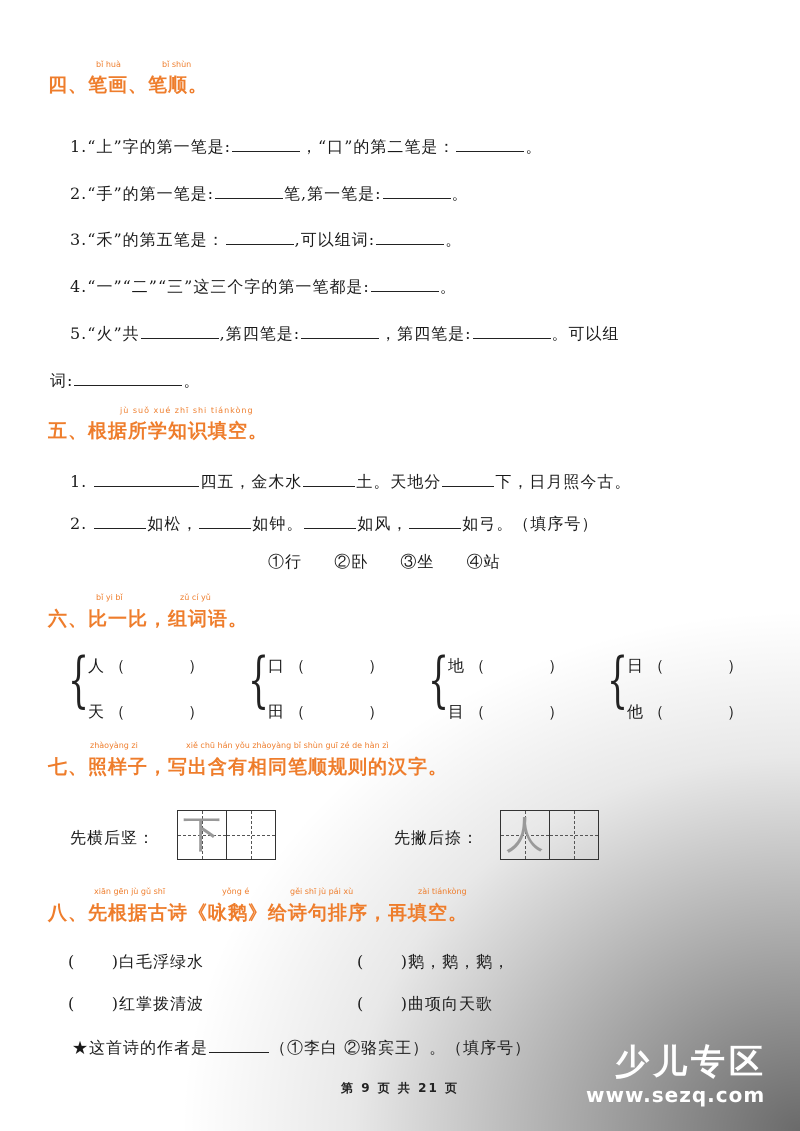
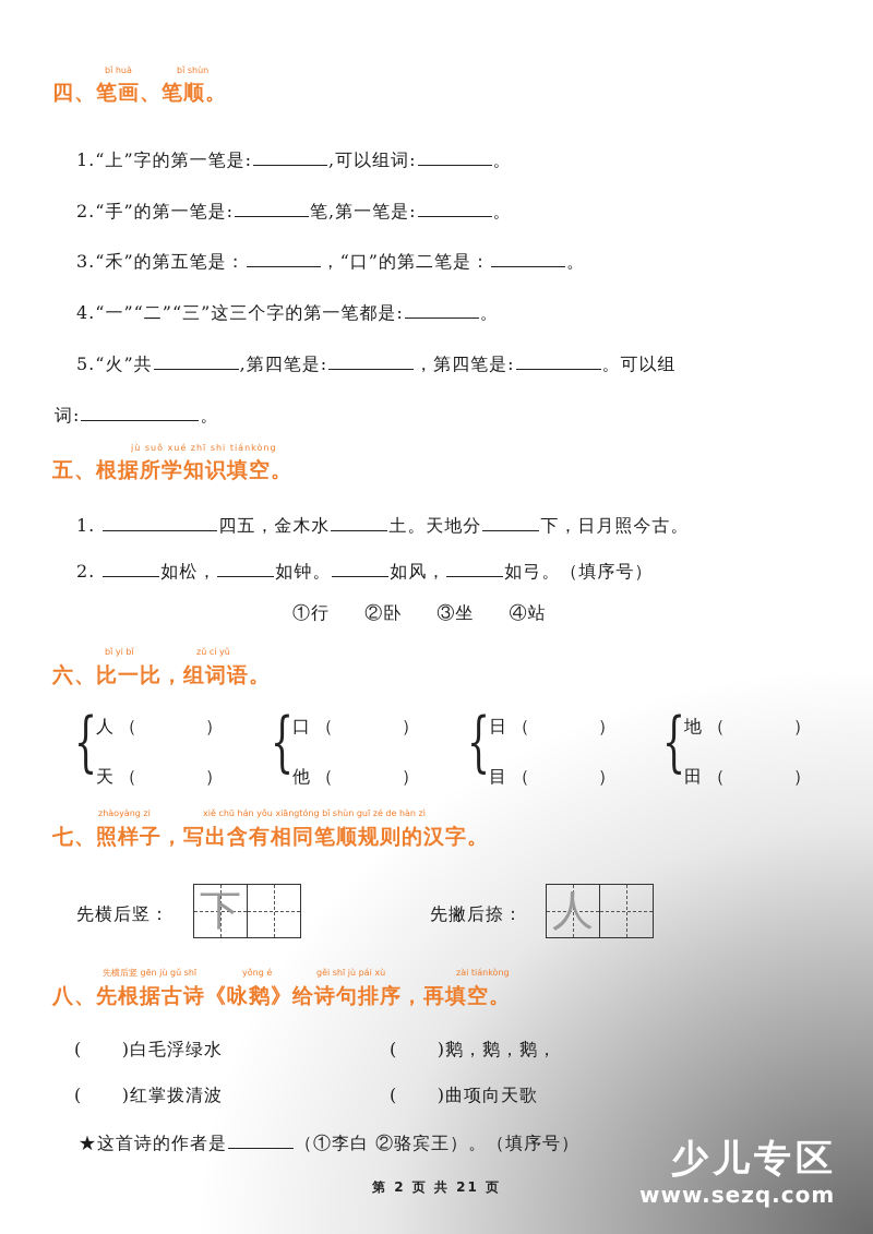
  bǐ huà
  bǐ shùn
  四、笔画、笔顺。
- 1.“上”字的第一笔是: ，“口”的第二笔是： 。
+ 1.“上”字的第一笔是: ,可以组词: 。
  2.“手”的第一笔是: 笔,第一笔是: 。
- 3.“禾”的第五笔是： ,可以组词: 。
+ 3.“禾”的第五笔是： ，“口”的第二笔是： 。
  4.“一”“二”“三”这三个字的第一笔都是: 。
  5.“火”共 ,第四笔是: ，第四笔是: 。可以组
  词: 。
  jù suǒ xué zhī shi tiánkòng
  五、根据所学知识填空。
  1. 四五，金木水 土。天地分 下，日月照今古。
  2. 如松， 如钟。 如风， 如弓。（填序号）
  ①行 ②卧 ③坐 ④站
  bǐ yi bǐ
  zǔ cí yǔ
  六、比一比，组词语。
  {
  人 （
  ）
  天 （
  ）
  {
  口 （
  ）
- 田 （
+ 他 （
  ）
  {
- 地 （
+ 日 （
  ）
  目 （
  ）
  {
- 日 （
+ 地 （
  ）
- 他 （
+ 田 （
  ）
  zhàoyàng zi
- xiě chū hán yǒu zhàoyàng bǐ shùn guī zé de hàn zì
+ xiě chū hán yǒu xiāngtóng bǐ shùn guī zé de hàn zì
  七、照样子，写出含有相同笔顺规则的汉字。
  先横后竖：
  下
  先撇后捺：
  人
- xiān gēn jù gǔ shī
+ 先横后竖 gēn jù gǔ shī
  yǒng é
  gěi shī jù pái xù
  zài tiánkòng
  八、先根据古诗《咏鹅》给诗句排序，再填空。
  ( )白毛浮绿水
  ( )鹅，鹅，鹅，
  ( )红掌拨清波
  ( )曲项向天歌
  ★这首诗的作者是 （①李白 ②骆宾王）。（填序号）
- 第 9 页 共 21 页
+ 第 2 页 共 21 页
  少儿专区
  www.sezq.com
